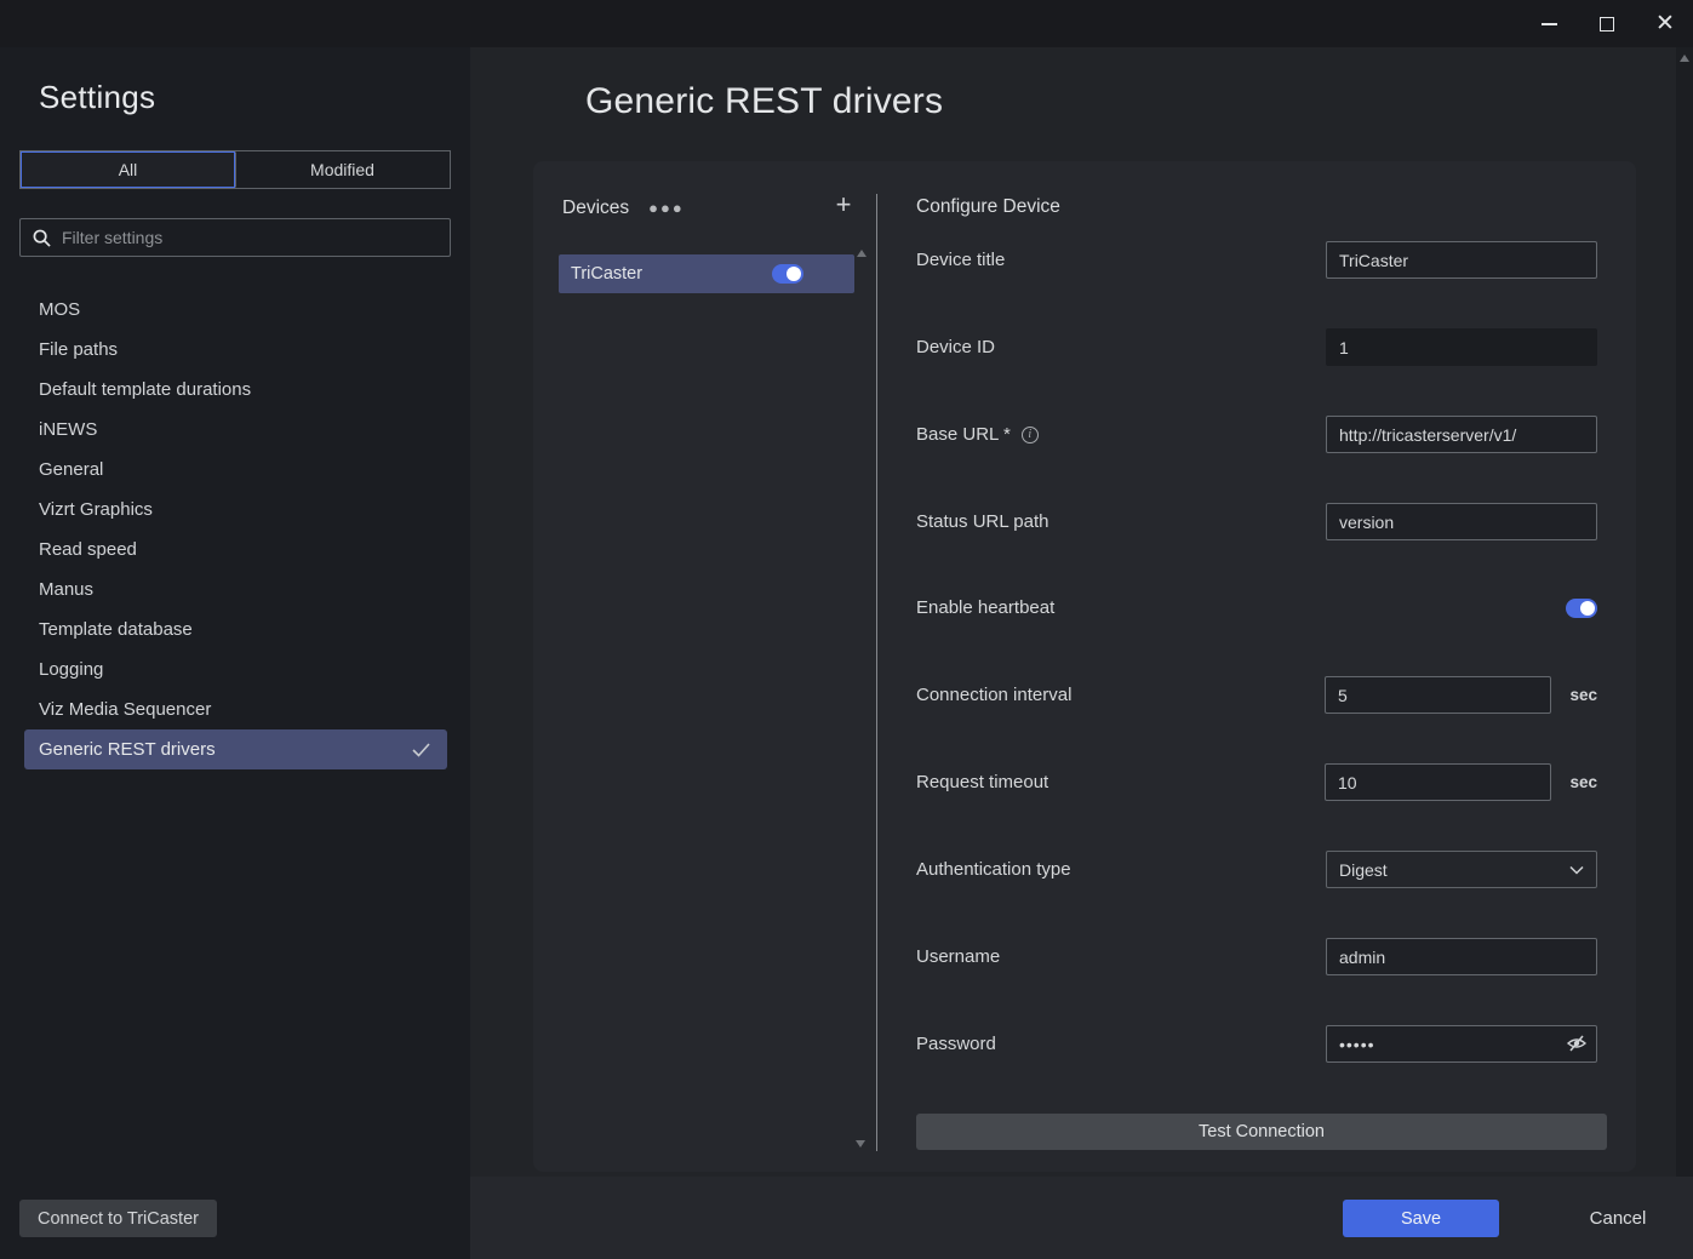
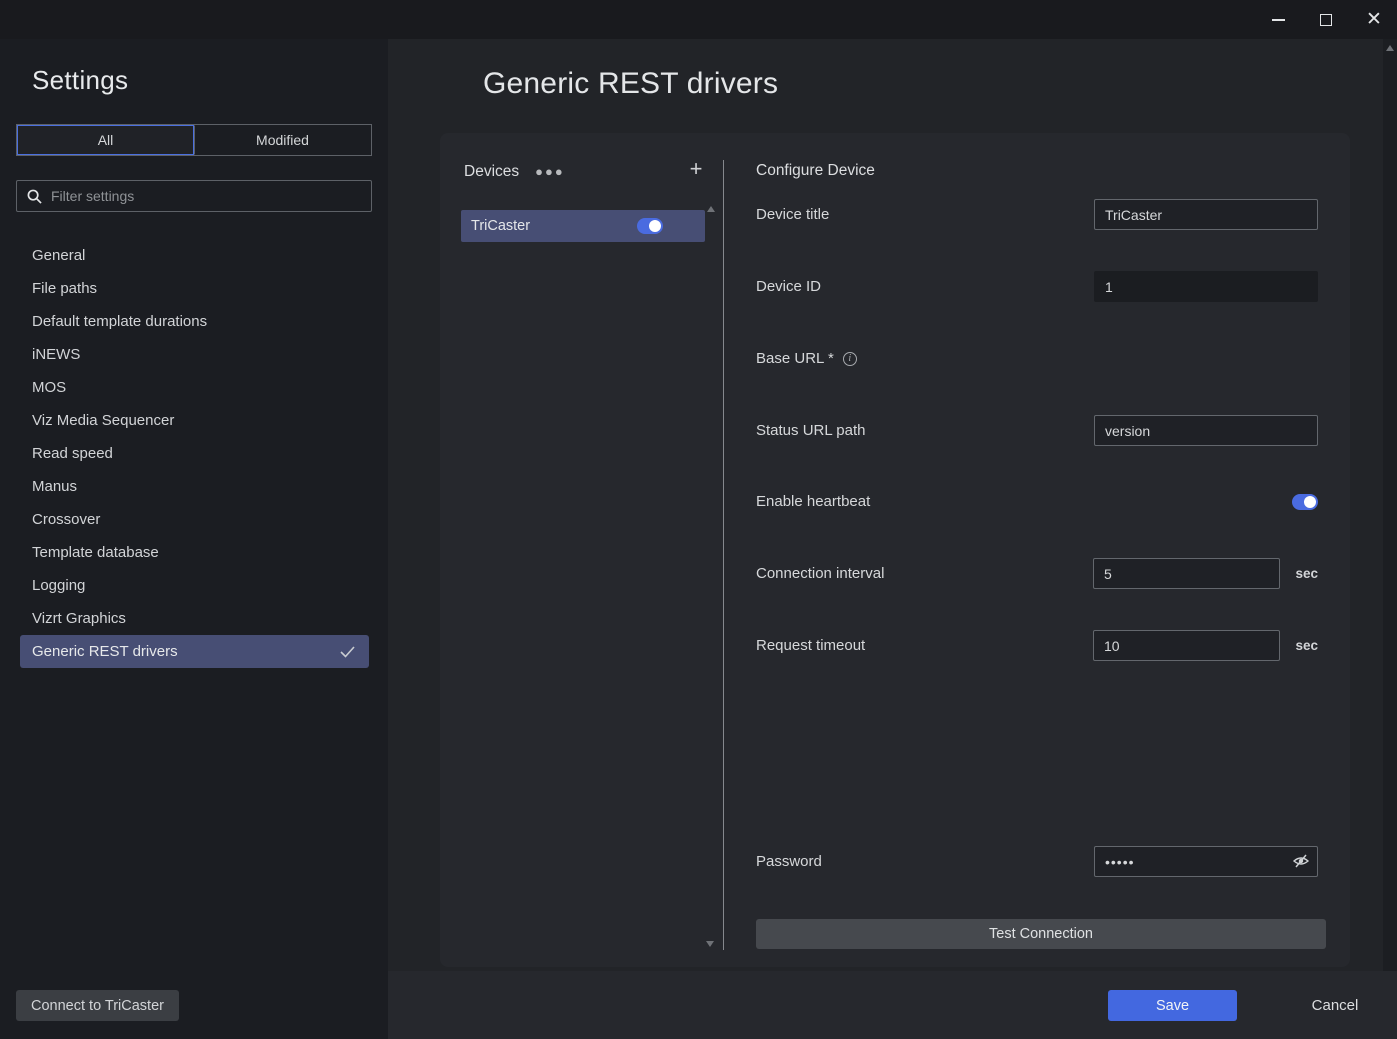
  ✕
  Settings
  All
  Modified
  Filter settings
- MOS
+ General
  File paths
  Default template durations
  iNEWS
- General
+ MOS
- Vizrt Graphics
+ Viz Media Sequencer
  Read speed
  Manus
+ Crossover
  Template database
  Logging
- Viz Media Sequencer
+ Vizrt Graphics
  Generic REST drivers
  Connect to TriCaster
  Generic REST drivers
  Devices
  ●●●
  +
  TriCaster
  Configure Device
  Device title
  TriCaster
  Device ID
  1
  Base URL *
  i
- http://tricasterserver/v1/
  Status URL path
  version
  Enable heartbeat
  Connection interval
  5
  sec
  Request timeout
  10
  sec
- Authentication type
- Digest
- Username
- admin
  Password
  •••••
  Test Connection
  Save
  Cancel
